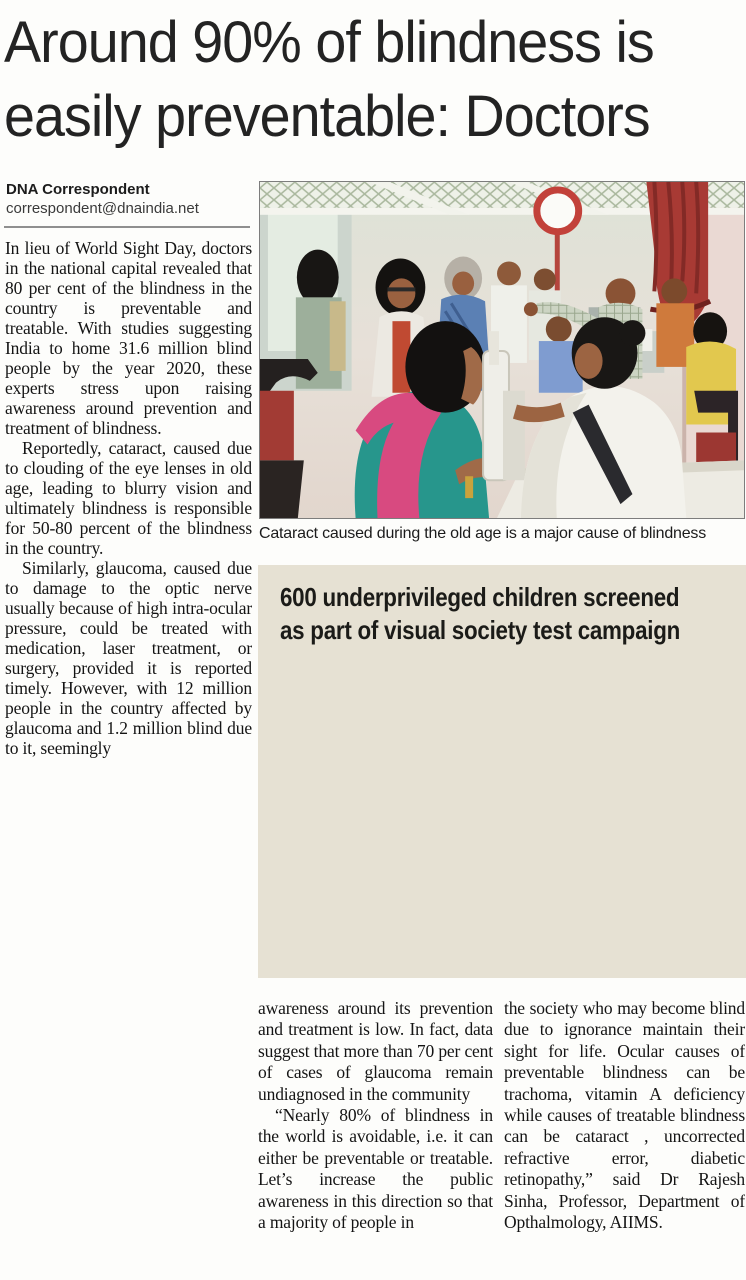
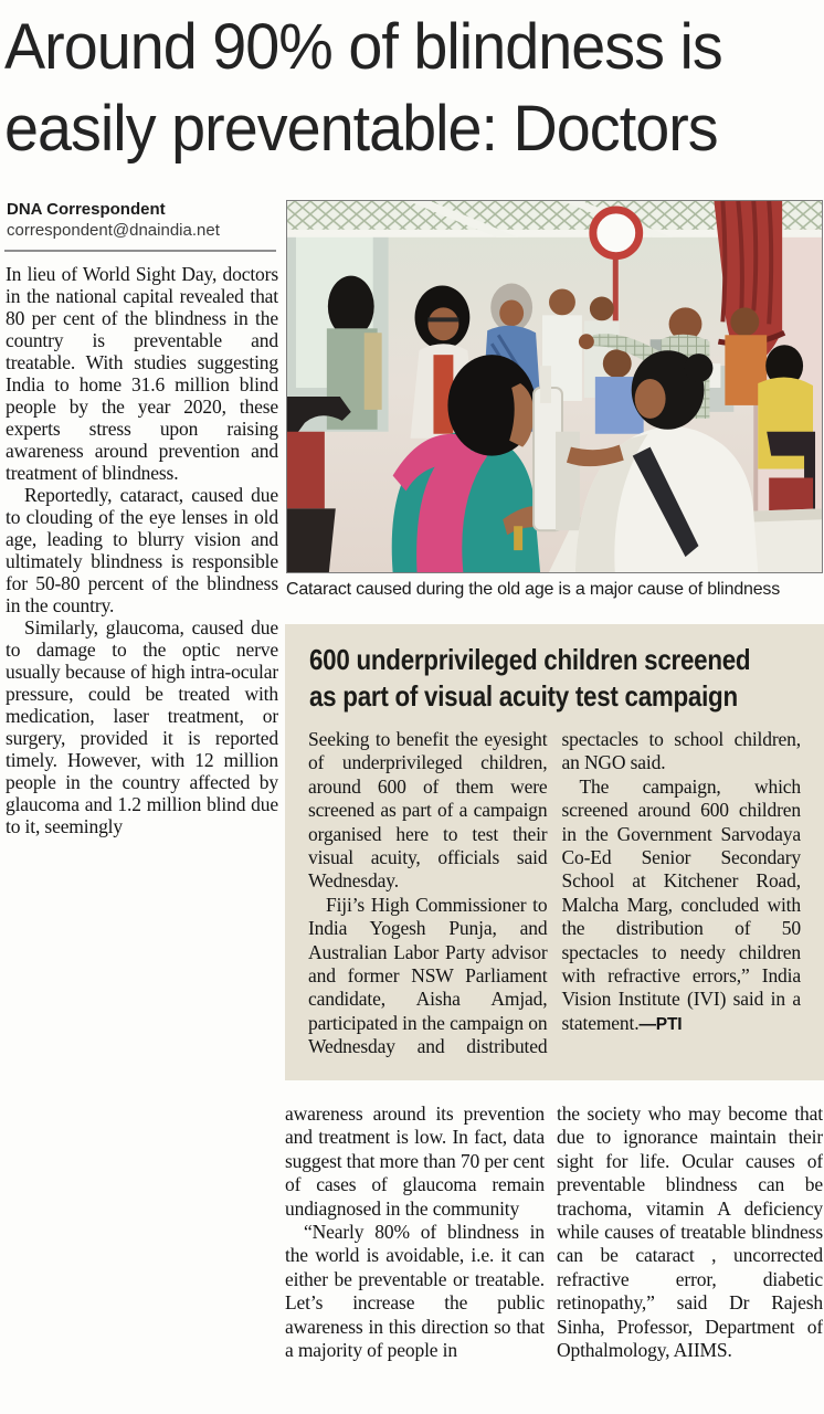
  Around 90% of blindness is
  easily preventable: Doctors
  DNA Correspondent
  correspondent@dnaindia.net
  In lieu of World Sight Day, doctors in the national capital revealed that 80 per cent of the blindness in the country is preventable and treatable. With studies suggesting India to home 31.6 million blind people by the year 2020, these experts stress upon raising awareness around prevention and treatment of blindness.
  Reportedly, cataract, caused due to clouding of the eye lenses in old age, leading to blurry vision and ultimately blindness is responsible for 50-80 percent of the blindness in the country.
  Similarly, glaucoma, caused due to damage to the optic nerve usually because of high intra-ocular pressure, could be treated with medication, laser treatment, or surgery, provided it is reported timely. However, with 12 million people in the country affected by glaucoma and 1.2 million blind due to it, seemingly
  Cataract caused during the old age is a major cause of blindness
  600 underprivileged children screened
- as part of visual society test campaign
+ as part of visual acuity test campaign
+ Seeking to benefit the eyesight of underprivileged children, around 600 of them were screened as part of a campaign organised here to test their visual acuity, officials said Wednesday.
+ Fiji’s High Commissioner to India Yogesh Punja, and Australian Labor Party advisor and former NSW Parliament candidate, Aisha Amjad, participated in the campaign on Wednesday and distributed spectacles to school children, an NGO said.
+ The campaign, which screened around 600 children in the Government Sarvodaya Co-Ed Senior Secondary School at Kitchener Road, Malcha Marg, concluded with the distribution of 50 spectacles to needy children with refractive errors,” India Vision Institute (IVI) said in a statement.—PTI
  awareness around its prevention and treatment is low. In fact, data suggest that more than 70 per cent of cases of glaucoma remain undiagnosed in the community
  “Nearly 80% of blindness in the world is avoidable, i.e. it can either be preventable or treatable. Let’s increase the public awareness in this direction so that a majority of people in
- the society who may become blind due to ignorance maintain their sight for life. Ocular causes of preventable blindness can be trachoma, vitamin A deficiency while causes of treatable blindness can be cataract , uncorrected refractive error, diabetic retinopathy,” said Dr Rajesh Sinha, Professor, Department of Opthalmology, AIIMS.
+ the society who may become that due to ignorance maintain their sight for life. Ocular causes of preventable blindness can be trachoma, vitamin A deficiency while causes of treatable blindness can be cataract , uncorrected refractive error, diabetic retinopathy,” said Dr Rajesh Sinha, Professor, Department of Opthalmology, AIIMS.
